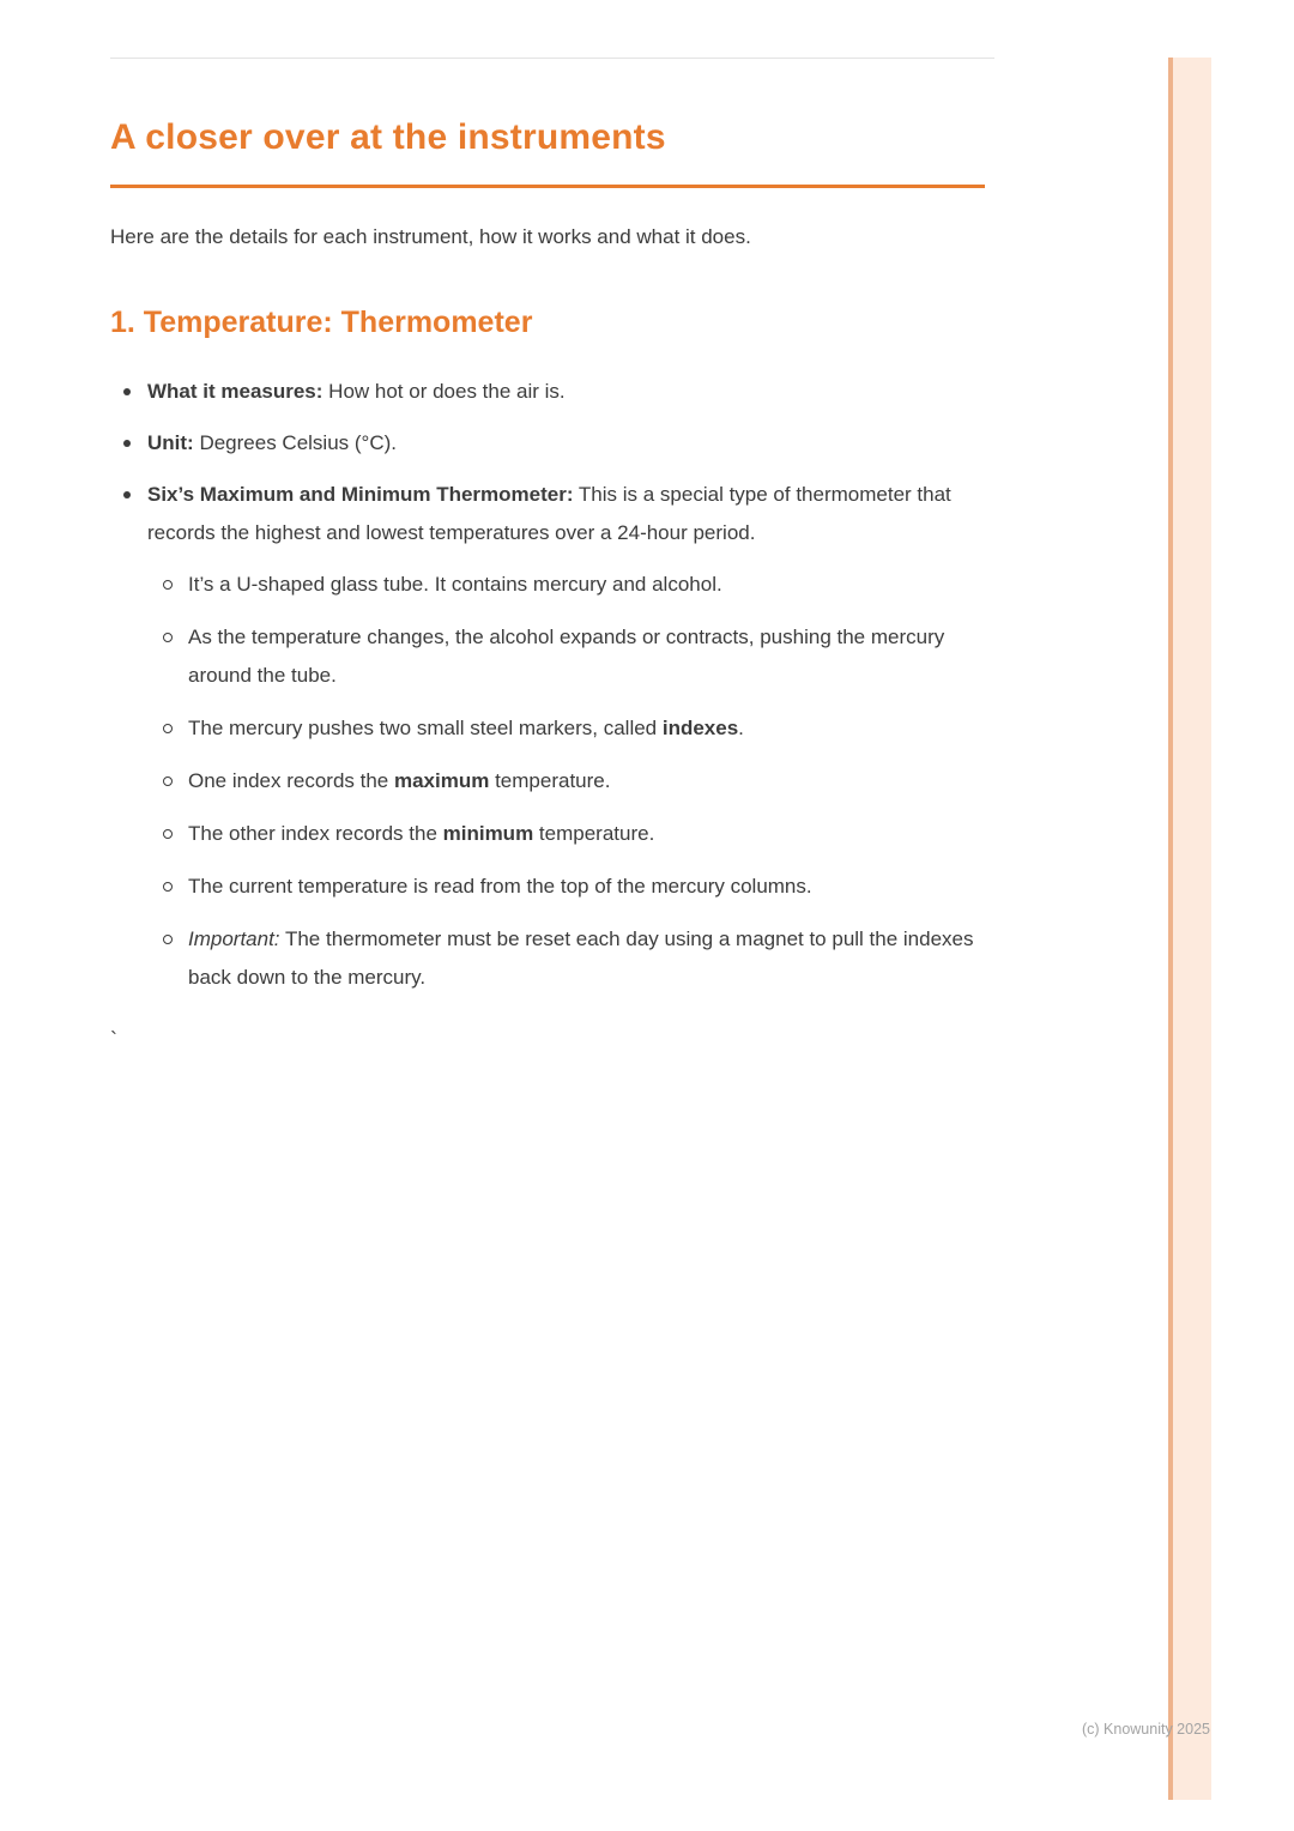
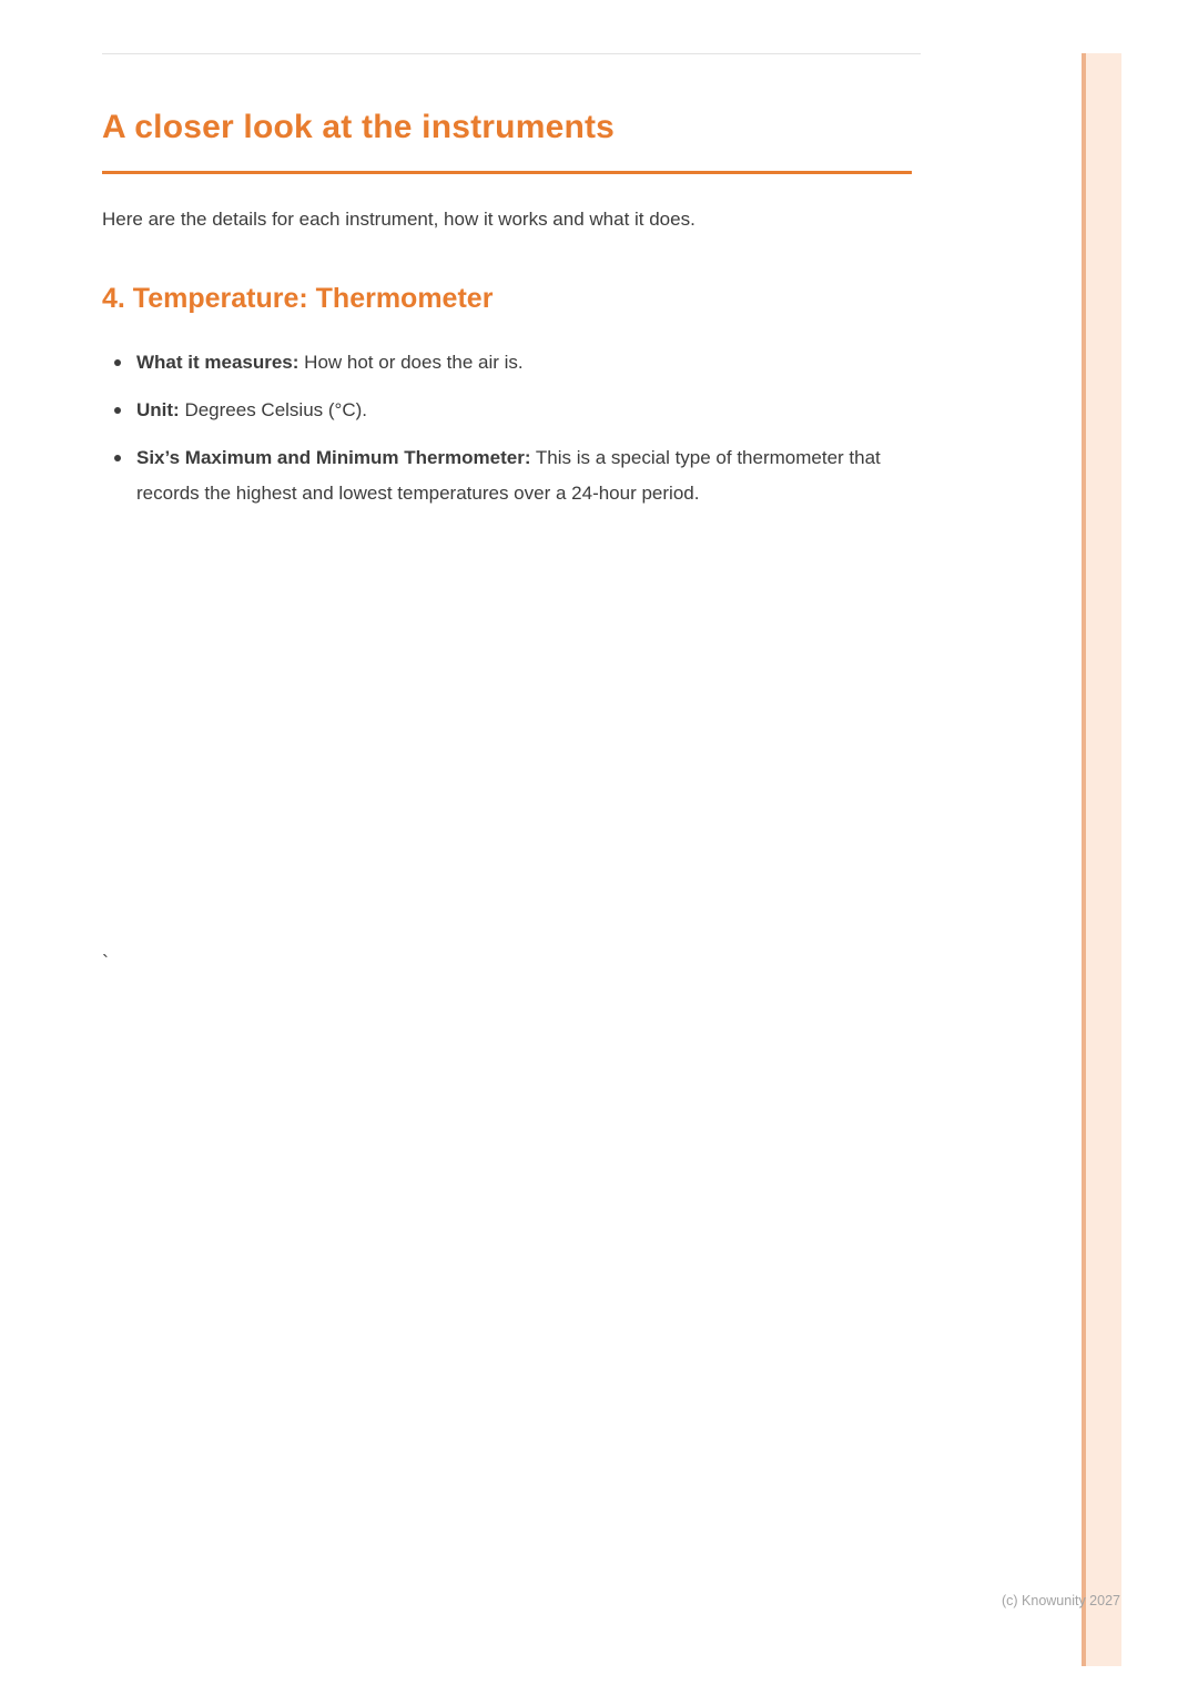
- A closer over at the instruments
+ A closer look at the instruments
  Here are the details for each instrument, how it works and what it does.
- 1. Temperature: Thermometer
+ 4. Temperature: Thermometer
  What it measures: How hot or does the air is.
  Unit: Degrees Celsius (°C).
  Six’s Maximum and Minimum Thermometer: This is a special type of thermometer that records the highest and lowest temperatures over a 24-hour period.
- It’s a U-shaped glass tube. It contains mercury and alcohol.
- As the temperature changes, the alcohol expands or contracts, pushing the mercury around the tube.
- The mercury pushes two small steel markers, called indexes.
- One index records the maximum temperature.
- The other index records the minimum temperature.
- The current temperature is read from the top of the mercury columns.
- Important: The thermometer must be reset each day using a magnet to pull the indexes back down to the mercury.
  `
- (c) Knowunity 2025
+ (c) Knowunity 2027
